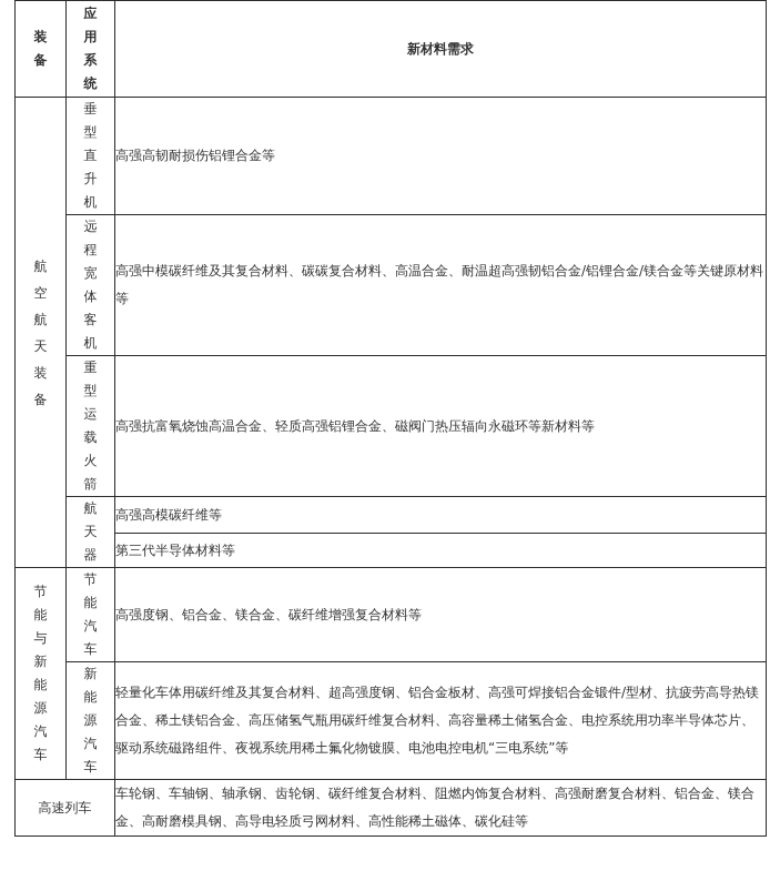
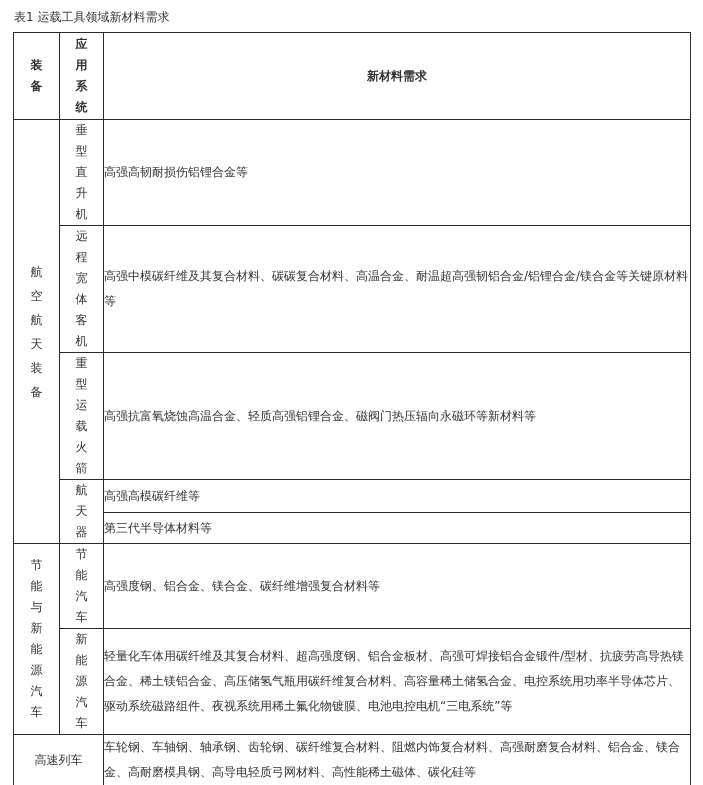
+ 表1 运载工具领域新材料需求
  装备	应用系统	新材料需求
  航空航天装备	垂型直升机	高强高韧耐损伤铝锂合金等
  远程宽体客机	高强中模碳纤维及其复合材料、碳碳复合材料、高温合金、耐温超高强韧铝合金/铝锂合金/镁合金等关键原材料等
  重型运载火箭	高强抗富氧烧蚀高温合金、轻质高强铝锂合金、磁阀门热压辐向永磁环等新材料等
  航天器	高强高模碳纤维等
  第三代半导体材料等
  节能与新能源汽车	节能汽车	高强度钢、铝合金、镁合金、碳纤维增强复合材料等
  新能源汽车	轻量化车体用碳纤维及其复合材料、超高强度钢、铝合金板材、高强可焊接铝合金锻件/型材、抗疲劳高导热镁合金、稀土镁铝合金、高压储氢气瓶用碳纤维复合材料、高容量稀土储氢合金、电控系统用功率半导体芯片、驱动系统磁路组件、夜视系统用稀土氟化物镀膜、电池电控电机“三电系统”等
  高速列车	车轮钢、车轴钢、轴承钢、齿轮钢、碳纤维复合材料、阻燃内饰复合材料、高强耐磨复合材料、铝合金、镁合金、高耐磨模具钢、高导电轻质弓网材料、高性能稀土磁体、碳化硅等
